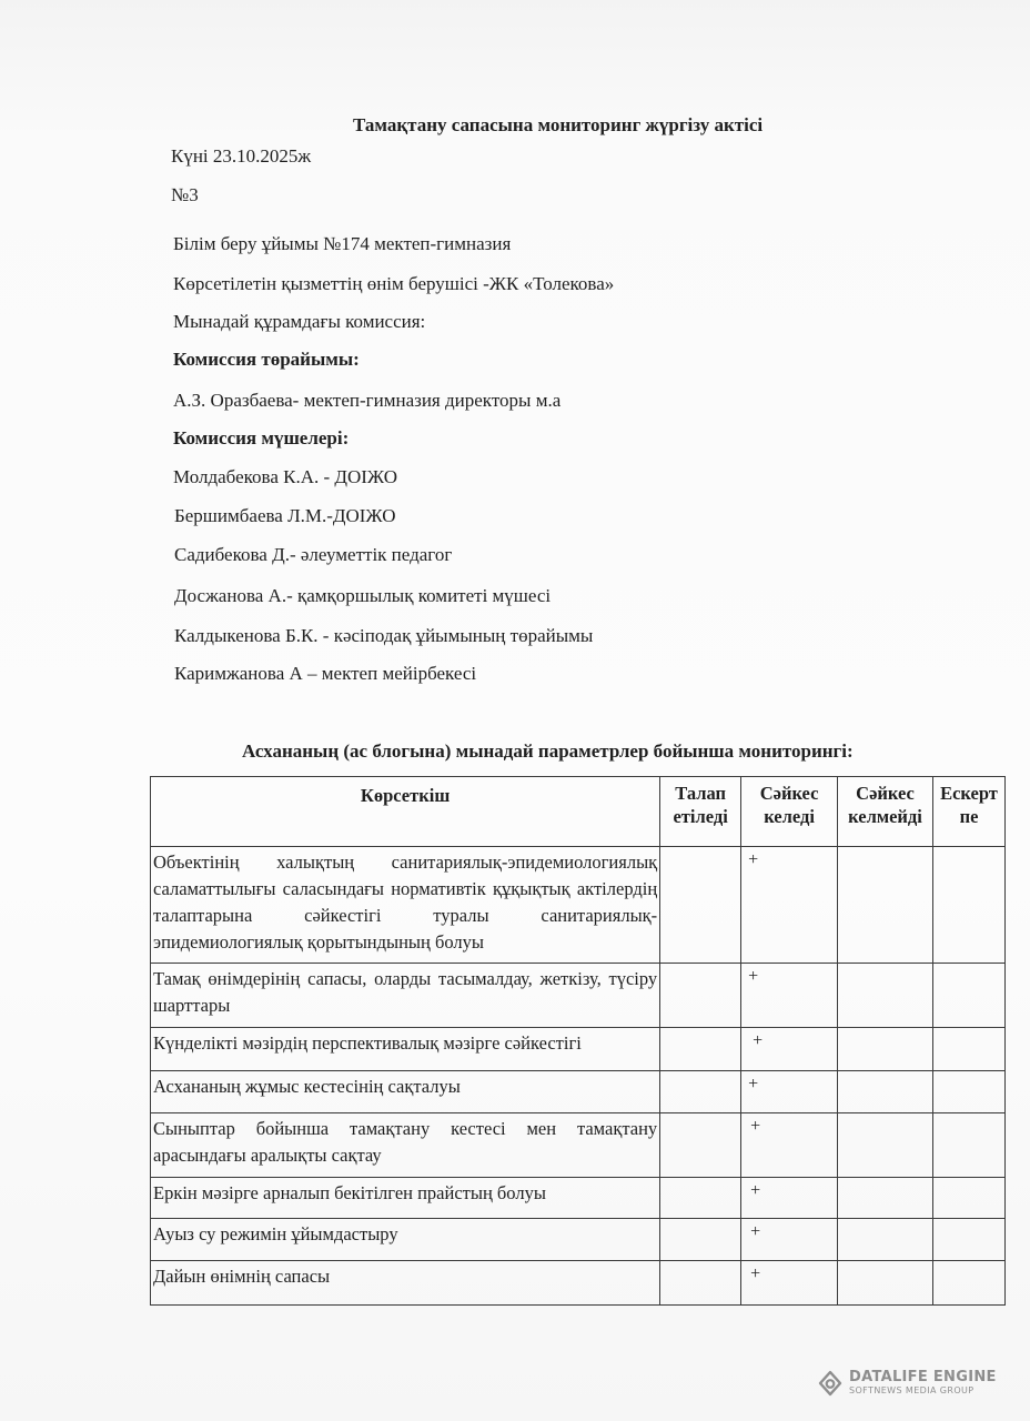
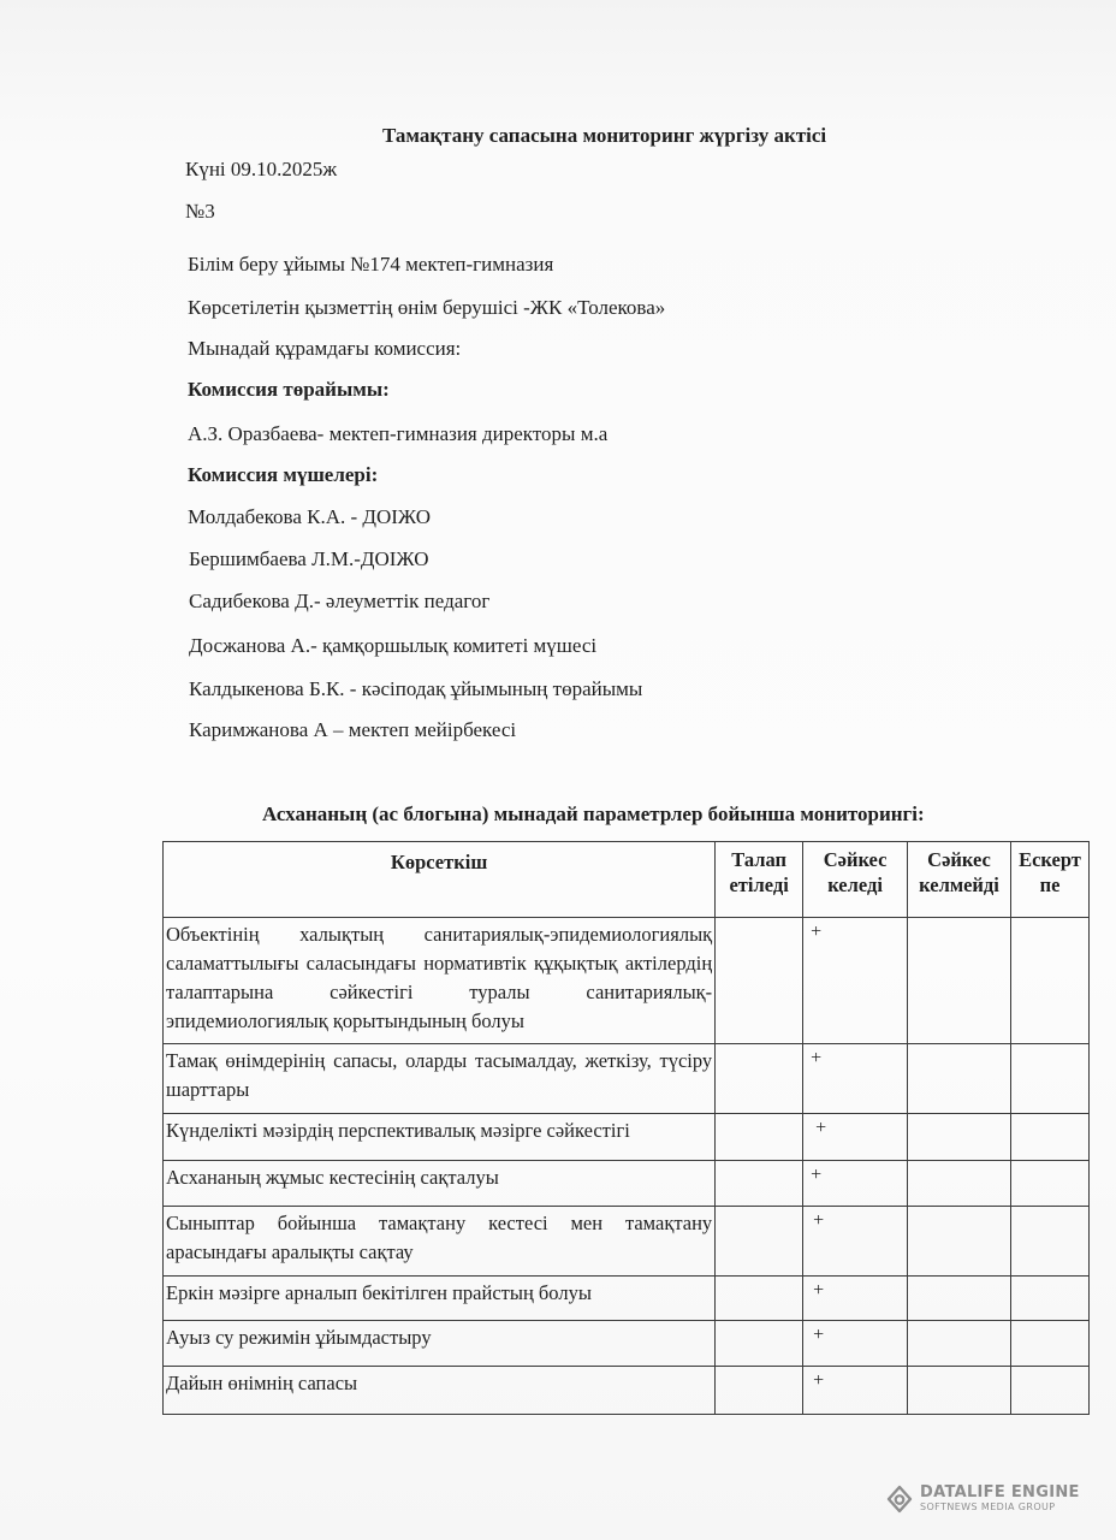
  Тамақтану сапасына мониторинг жүргізу актісі
- Күні 23.10.2025ж
+ Күні 09.10.2025ж
  №3
  Білім беру ұйымы №174 мектеп-гимназия
  Көрсетілетін қызметтің өнім берушісі -ЖК «Толекова»
  Мынадай құрамдағы комиссия:
  Комиссия төрайымы:
  А.З. Оразбаева- мектеп-гимназия директоры м.а
  Комиссия мүшелері:
  Молдабекова К.А. - ДОІЖО
  Бершимбаева Л.М.-ДОІЖО
  Садибекова Д.- әлеуметтік педагог
  Досжанова А.- қамқоршылық комитеті мүшесі
  Калдыкенова Б.К. - кәсіподақ ұйымының төрайымы
  Каримжанова А – мектеп мейірбекесі
  Асхананың (ас блогына) мынадай параметрлер бойынша мониторингі:
  Көрсеткіш	Талап етіледі	Сәйкес келеді	Сәйкес келмейді	Ескерт пе
  Объектінің халықтың санитариялық-эпидемиологиялық саламаттылығы саласындағы нормативтік құқықтық актілердің талаптарына сәйкестігі туралы санитариялық-эпидемиологиялық қорытындының болуы		+
  Тамақ өнімдерінің сапасы, оларды тасымалдау, жеткізу, түсіру шарттары		+
  Күнделікті мәзірдің перспективалық мәзірге сәйкестігі		+
  Асхананың жұмыс кестесінің сақталуы		+
  Сыныптар бойынша тамақтану кестесі мен тамақтану арасындағы аралықты сақтау		+
  Еркін мәзірге арналып бекітілген прайстың болуы		+
  Ауыз су режимін ұйымдастыру		+
  Дайын өнімнің сапасы		+
  DATALIFE ENGINE
  SOFTNEWS MEDIA GROUP
